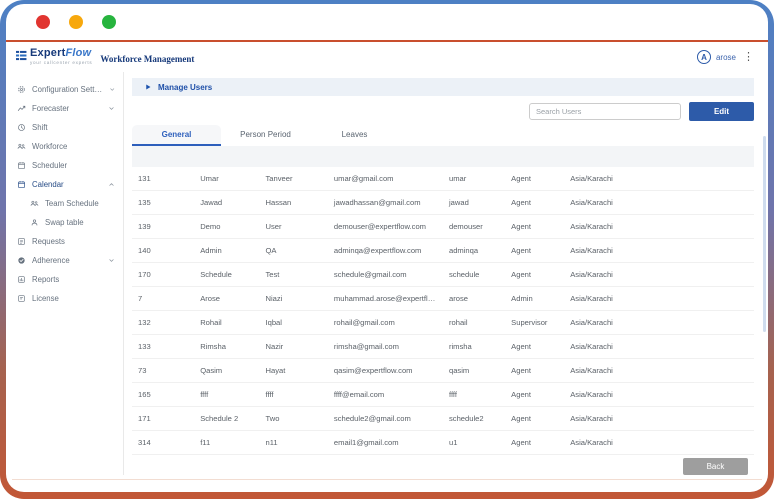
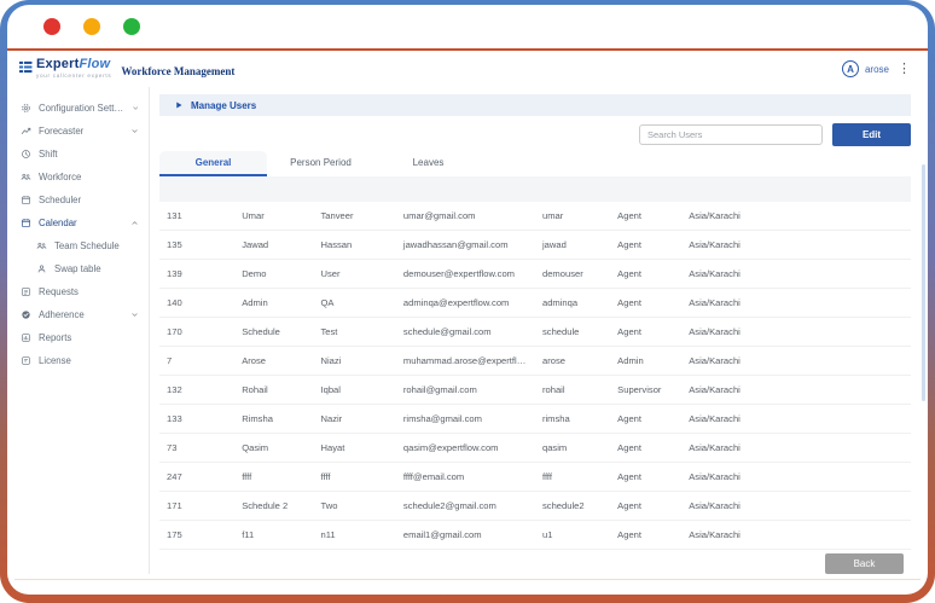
  ExpertFlow
  Workforce Management
  A
  arose
  ⋮
  Configuration Settin
  Forecaster
  Shift
  Workforce
  Scheduler
  Calendar
  Team Schedule
  Swap table
  Requests
  Adherence
  Reports
  License
  Manage Users
  Search Users
  Edit
  General
  Person Period
  Leaves
  131	Umar	Tanveer	umar@gmail.com	umar	Agent	Asia/Karachi
  135	Jawad	Hassan	jawadhassan@gmail.com	jawad	Agent	Asia/Karachi
  139	Demo	User	demouser@expertflow.com	demouser	Agent	Asia/Karachi
  140	Admin	QA	adminqa@expertflow.com	adminqa	Agent	Asia/Karachi
  170	Schedule	Test	schedule@gmail.com	schedule	Agent	Asia/Karachi
  7	Arose	Niazi	muhammad.arose@expertflow.c	arose	Admin	Asia/Karachi
  132	Rohail	Iqbal	rohail@gmail.com	rohail	Supervisor	Asia/Karachi
  133	Rimsha	Nazir	rimsha@gmail.com	rimsha	Agent	Asia/Karachi
  73	Qasim	Hayat	qasim@expertflow.com	qasim	Agent	Asia/Karachi
- 165	ffff	ffff	ffff@email.com	ffff	Agent	Asia/Karachi
+ 247	ffff	ffff	ffff@email.com	ffff	Agent	Asia/Karachi
  171	Schedule 2	Two	schedule2@gmail.com	schedule2	Agent	Asia/Karachi
- 314	f11	n11	email1@gmail.com	u1	Agent	Asia/Karachi
+ 175	f11	n11	email1@gmail.com	u1	Agent	Asia/Karachi
  Back
